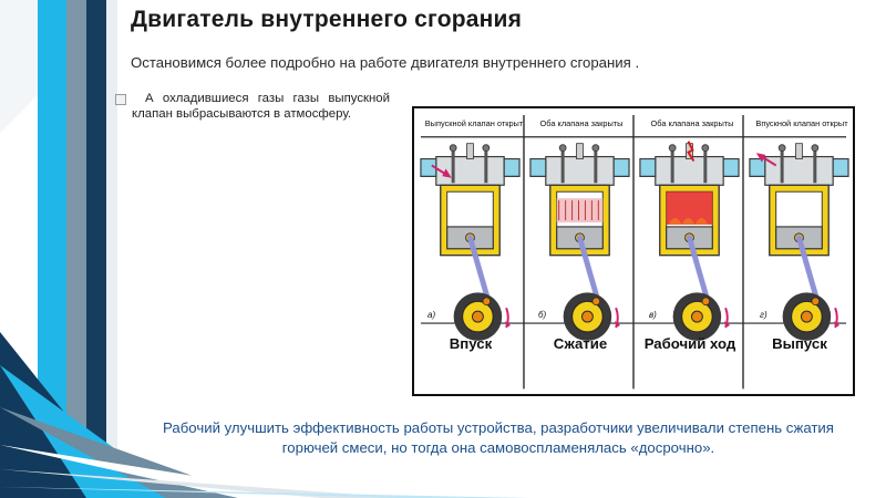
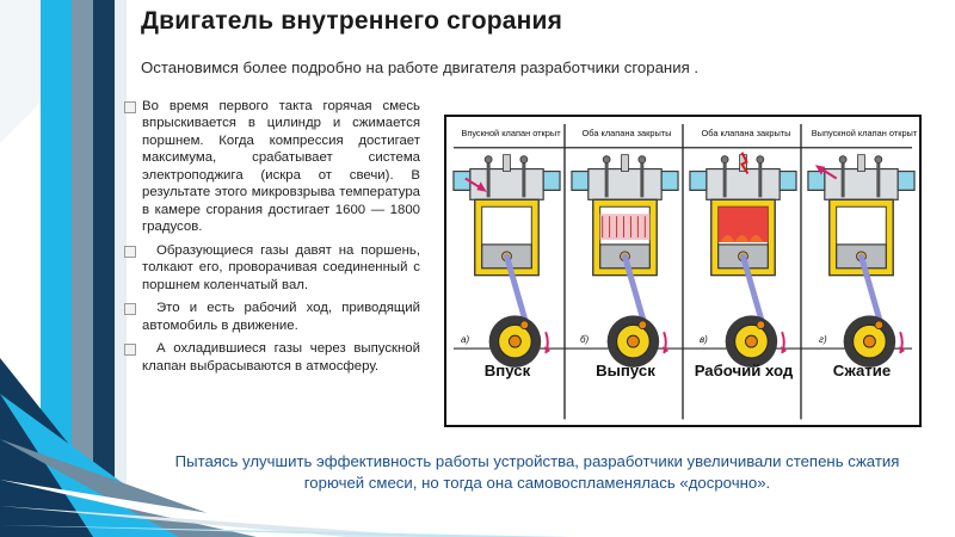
  Двигатель внутреннего сгорания
- Остановимся более подробно на работе двигателя внутреннего сгорания .
+ Остановимся более подробно на работе двигателя разработчики сгорания .
+ Во время первого такта горячая смесь впрыскивается в цилиндр и сжимается поршнем. Когда компрессия достигает максимума, срабатывает система электроподжига (искра от свечи). В результате этого микровзрыва температура в камере сгорания достигает 1600 — 1800 градусов.
+ Образующиеся газы давят на поршень, толкают его, проворачивая соединенный с поршнем коленчатый вал.
+ Это и есть рабочий ход, приводящий автомобиль в движение.
- А охладившиеся газы газы выпускной клапан выбрасываются в атмосферу.
+ А охладившиеся газы через выпускной клапан выбрасываются в атмосферу.
- Выпускной клапан открыт
+ Впускной клапан открыт
  Оба клапана закрыты
  Оба клапана закрыты
- Впускной клапан открыт
+ Выпускной клапан открыт
  а)
  б)
  в)
  г)
  Впуск
- Сжатие
+ Выпуск
  Рабочий ход
- Выпуск
+ Сжатие
- Рабочий улучшить эффективность работы устройства, разработчики увеличивали степень сжатия горючей смеси, но тогда она самовоспламенялась «досрочно».
+ Пытаясь улучшить эффективность работы устройства, разработчики увеличивали степень сжатия горючей смеси, но тогда она самовоспламенялась «досрочно».
